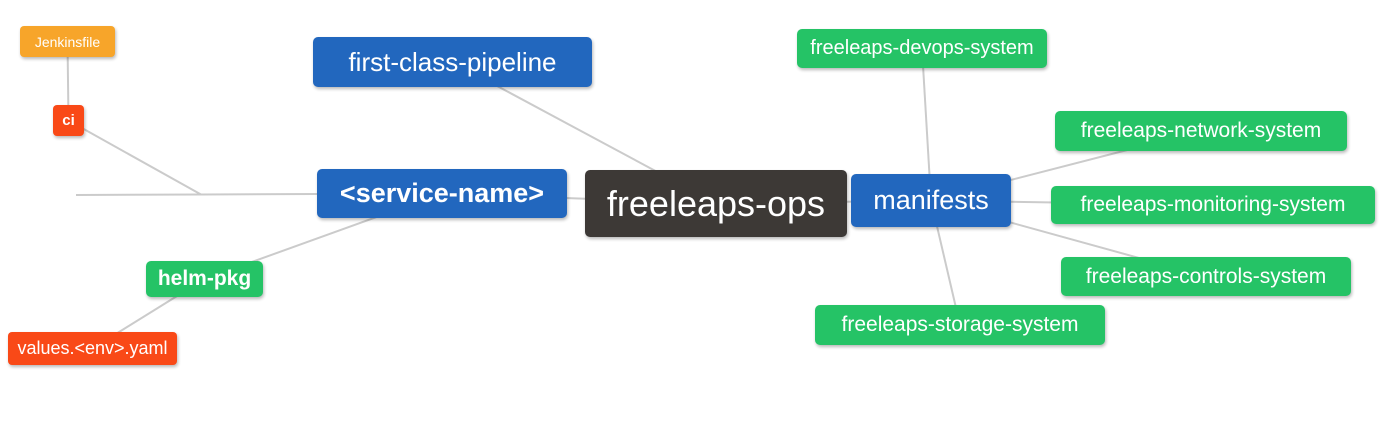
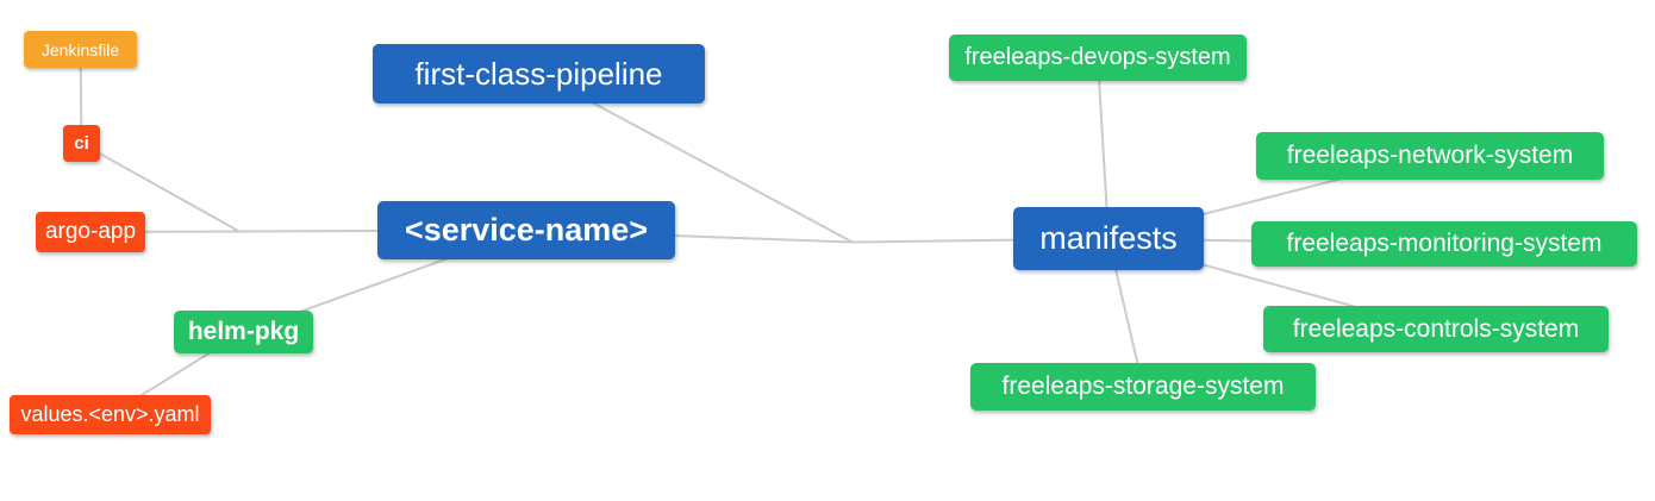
  Jenkinsfile
  ci
+ argo-app
  helm-pkg
  values.<env>.yaml
  first-class-pipeline
  <service-name>
- freeleaps-ops
  manifests
  freeleaps-devops-system
  freeleaps-network-system
  freeleaps-monitoring-system
  freeleaps-controls-system
  freeleaps-storage-system
